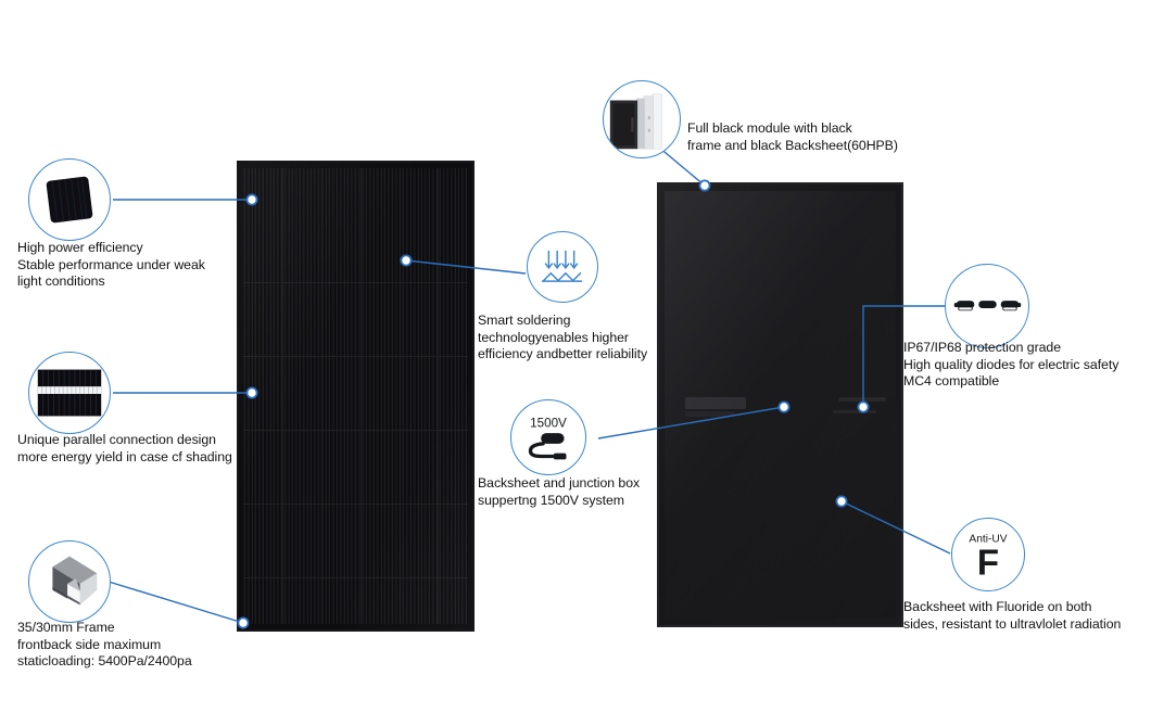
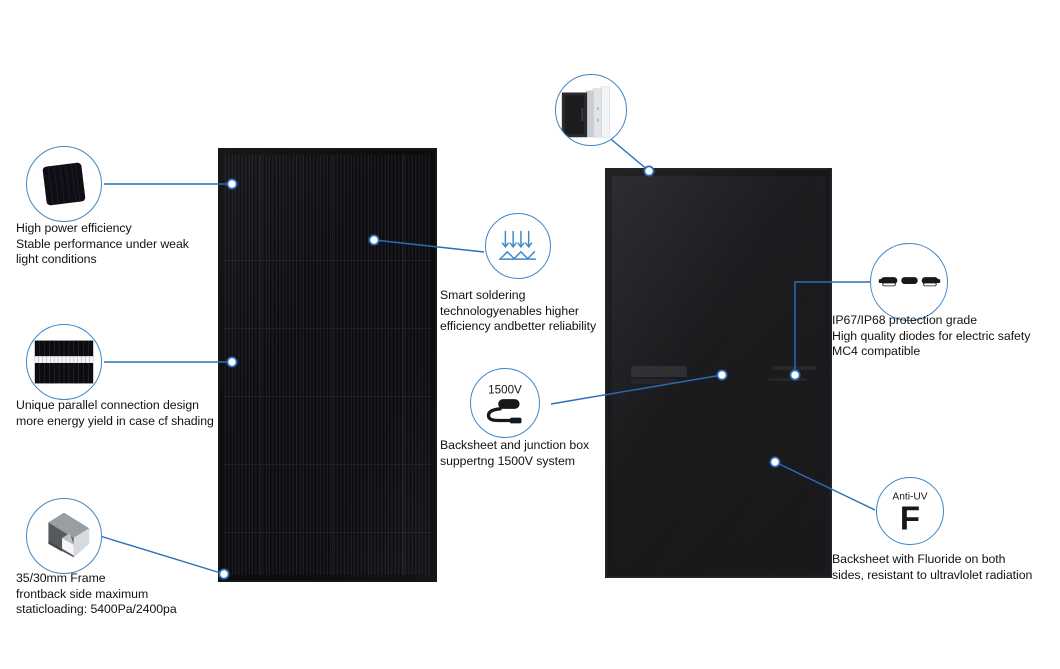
  High power efficiency
  Stable performance under weak
  light conditions
  Unique parallel connection design
  more energy yield in case cf shading
  35/30mm Frame
  frontback side maximum
  staticloading: 5400Pa/2400pa
  Smart soldering
  technologyenables higher
  efficiency andbetter reliability
  1500V
  Backsheet and junction box
  suppertng 1500V system
- Full black module with black
- frame and black Backsheet(60HPB)
  IP67/IP68 protection grade
  High quality diodes for electric safety
  MC4 compatible
  Anti-UV
  F
  Backsheet with Fluoride on both
  sides, resistant to ultravlolet radiation
